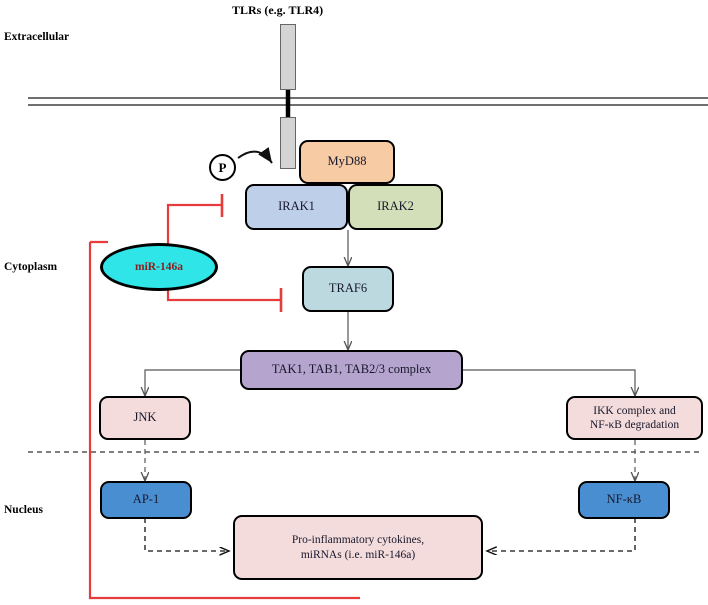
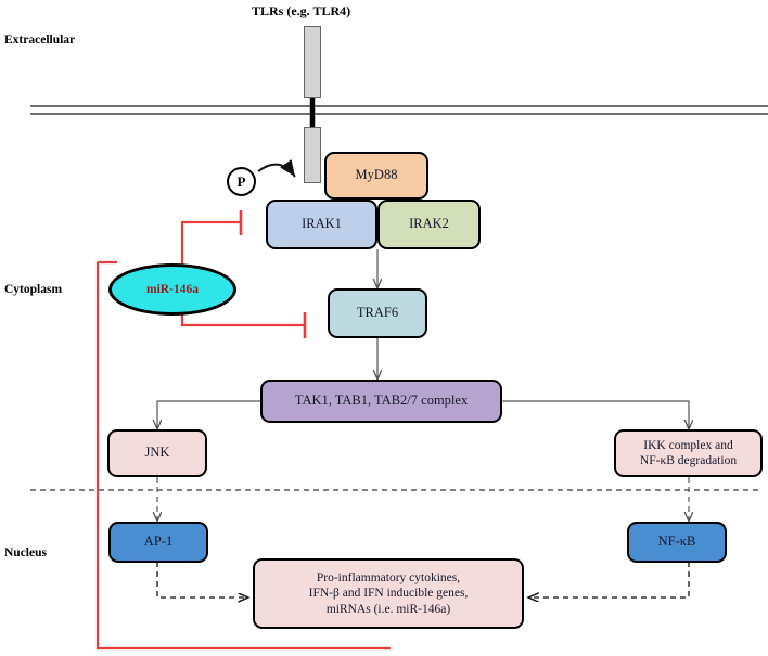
  TLRs (e.g. TLR4)
  Extracellular
  Cytoplasm
  Nucleus
  P
  MyD88
  IRAK1
  IRAK2
  miR-146a
  TRAF6
- TAK1, TAB1, TAB2/3 complex
+ TAK1, TAB1, TAB2/7 complex
  JNK
  IKK complex and
  NF-κB degradation
  AP-1
  NF-κB
  Pro-inflammatory cytokines,
+ IFN-β and IFN inducible genes,
  miRNAs (i.e. miR-146a)
